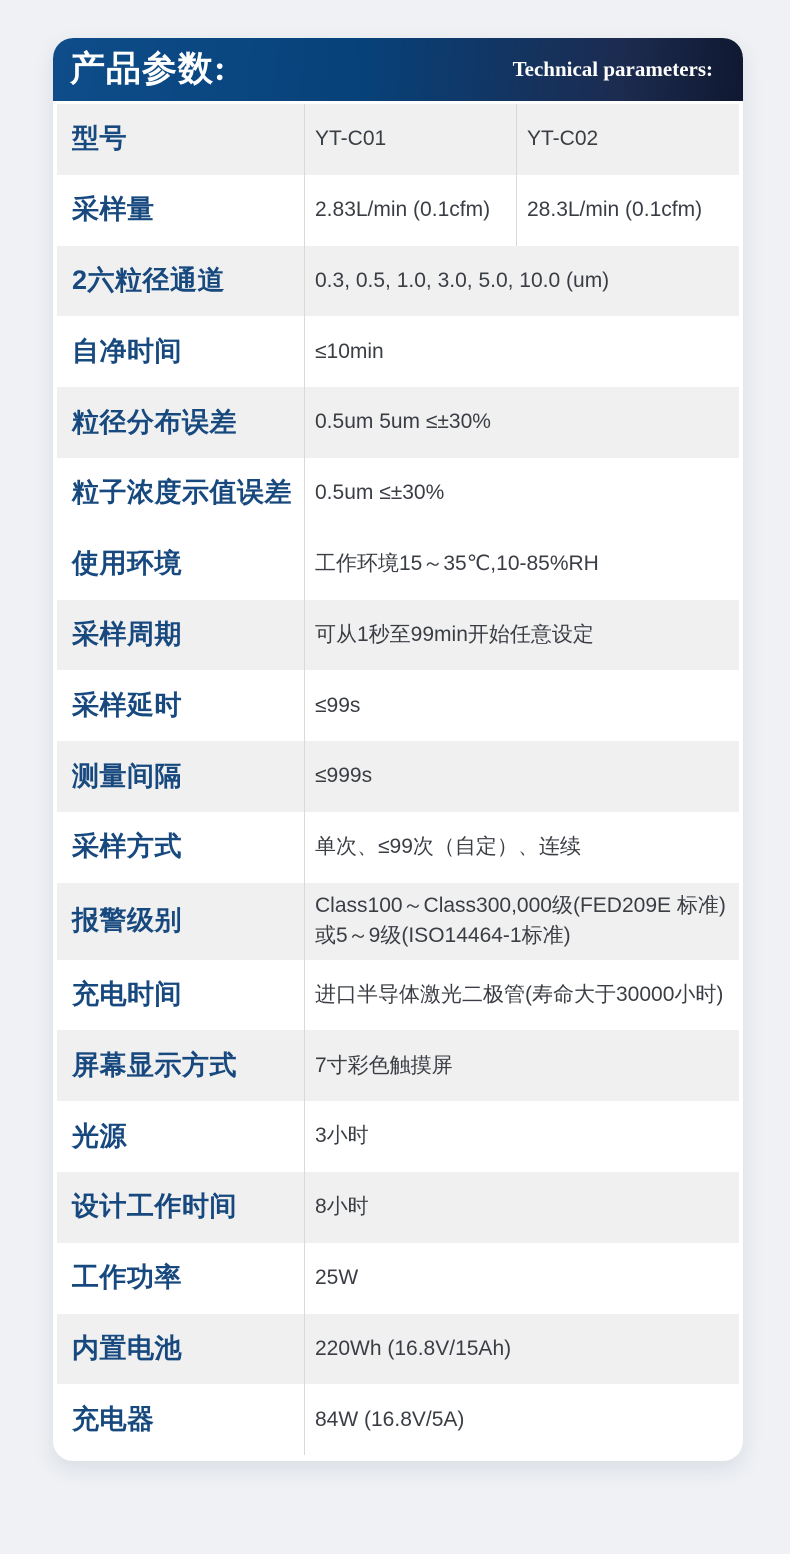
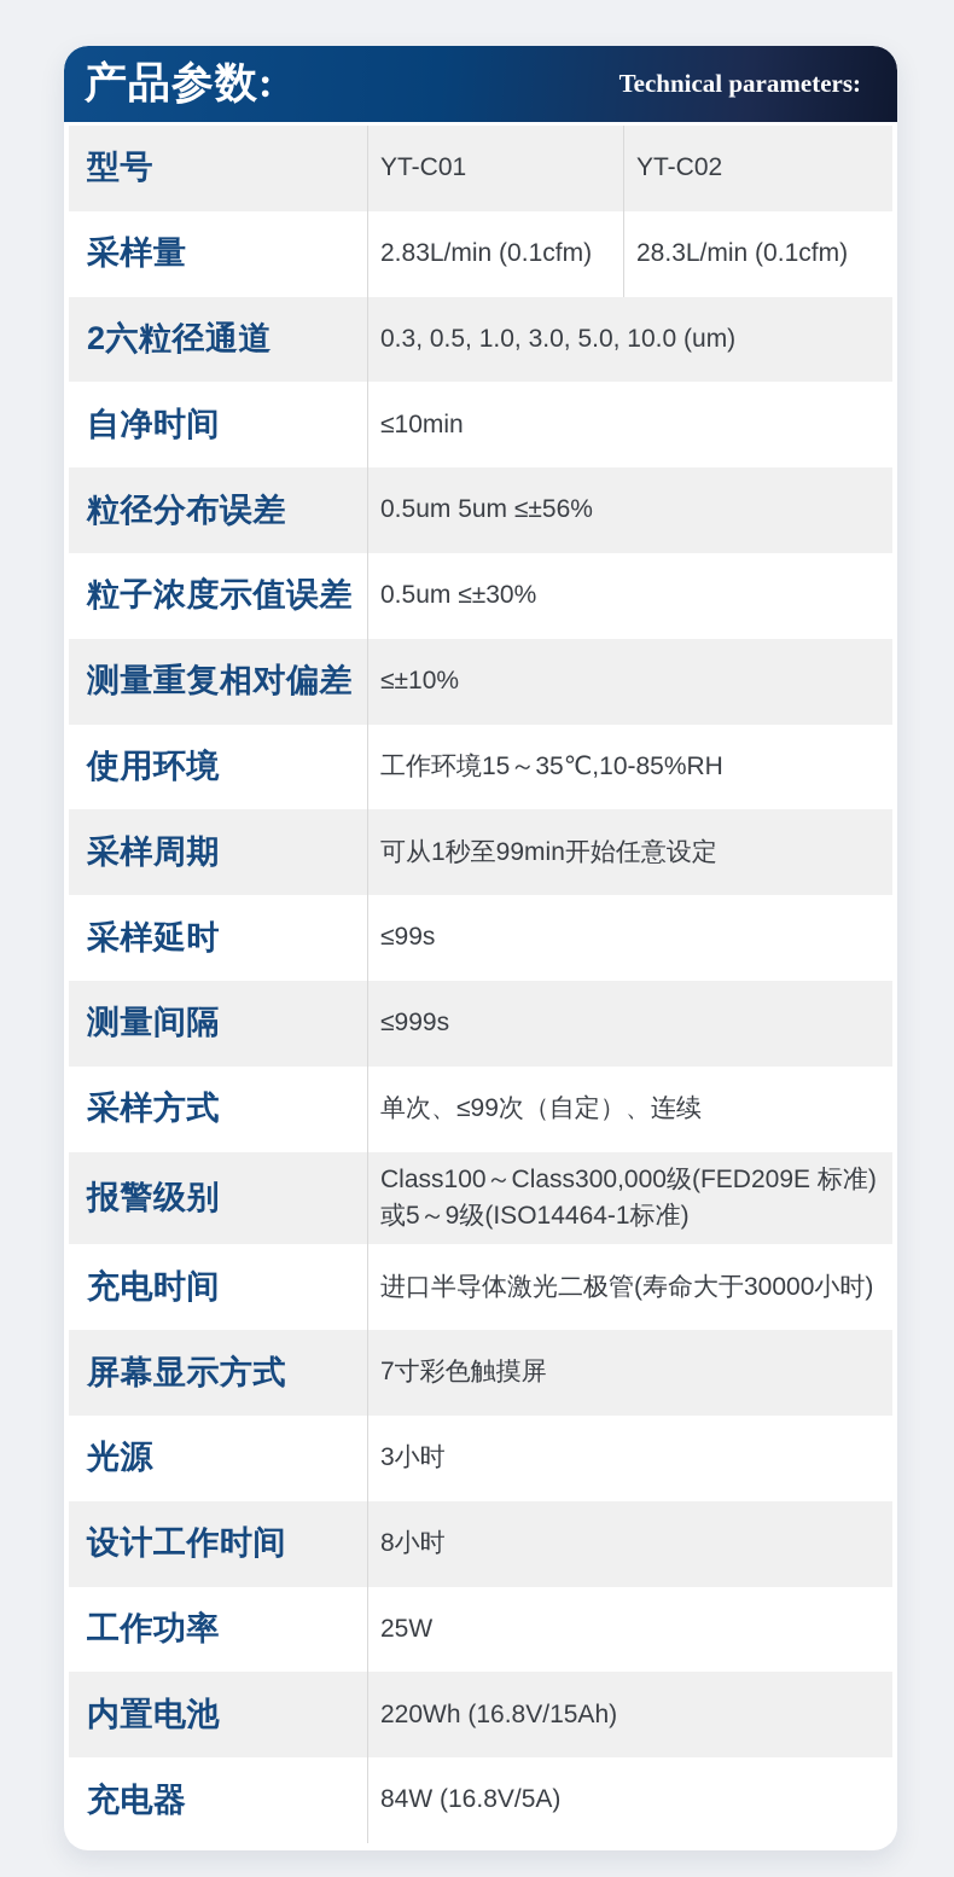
  产品参数:
  Technical parameters:
  型号
  YT-C01
  YT-C02
  采样量
  2.83L/min (0.1cfm)
  28.3L/min (0.1cfm)
  2六粒径通道
  0.3, 0.5, 1.0, 3.0, 5.0, 10.0 (um)
  自净时间
  ≤10min
  粒径分布误差
- 0.5um 5um ≤±30%
+ 0.5um 5um ≤±56%
  粒子浓度示值误差
  0.5um ≤±30%
+ 测量重复相对偏差
+ ≤±10%
  使用环境
  工作环境15～35℃,10-85%RH
  采样周期
  可从1秒至99min开始任意设定
  采样延时
  ≤99s
  测量间隔
  ≤999s
  采样方式
  单次、≤99次（自定）、连续
  报警级别
  Class100～Class300,000级(FED209E 标准)
  或5～9级(ISO14464-1标准)
  充电时间
  进口半导体激光二极管(寿命大于30000小时)
  屏幕显示方式
  7寸彩色触摸屏
  光源
  3小时
  设计工作时间
  8小时
  工作功率
  25W
  内置电池
  220Wh (16.8V/15Ah)
  充电器
  84W (16.8V/5A)
